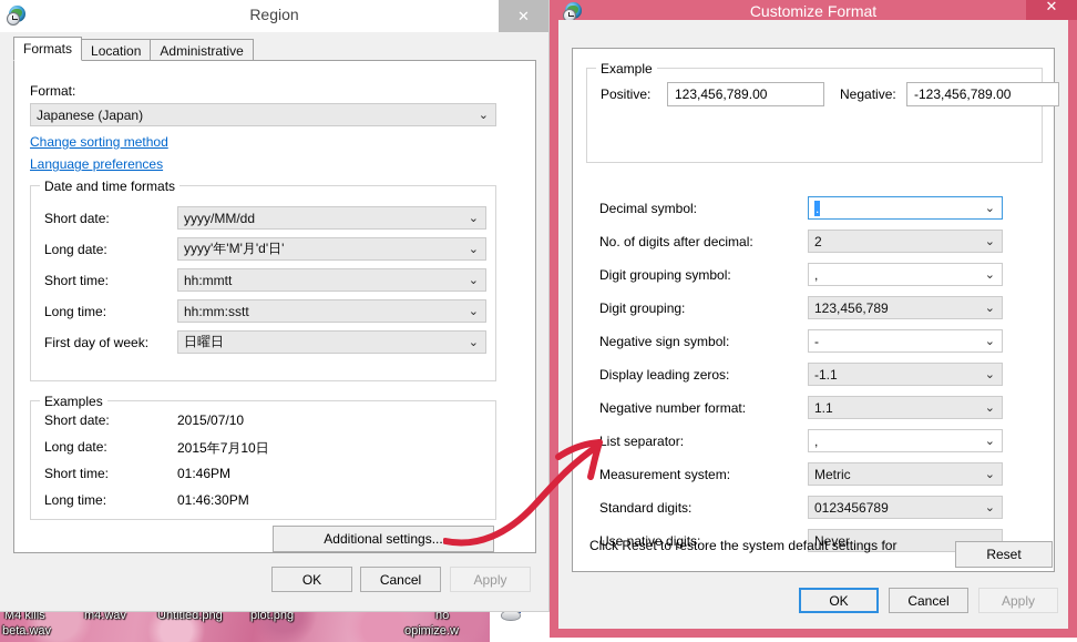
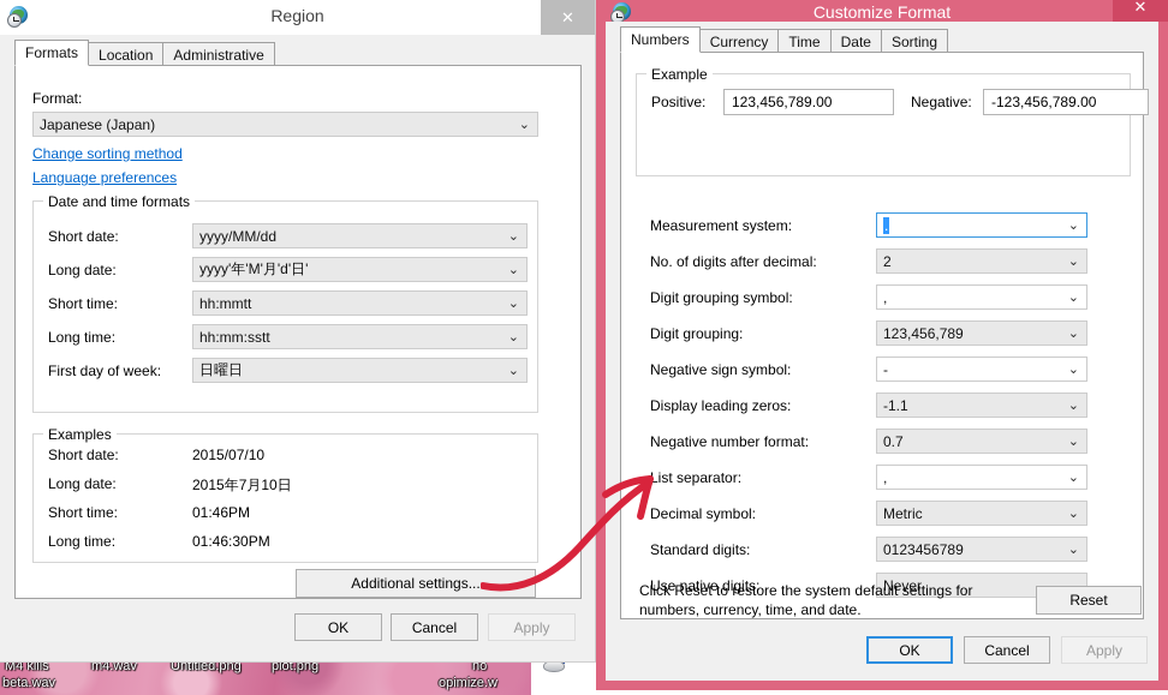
  M4 kills
  beta.wav
  m4.wav
  Untitled.png
  plot.png
  no
  opimize.w
  Region
  ✕
  Formats
  Location
  Administrative
  Format:
  Japanese (Japan)
  ⌄
  Change sorting method
  Language preferences
  Date and time formats
  Short date:
  yyyy/MM/dd
  ⌄
  Long date:
  yyyy'年'M'月'd'日'
  ⌄
  Short time:
  hh:mmtt
  ⌄
  Long time:
  hh:mm:sstt
  ⌄
  First day of week:
  日曜日
  ⌄
  Examples
  Short date:
  2015/07/10
  Long date:
  2015年7月10日
  Short time:
  01:46PM
  Long time:
  01:46:30PM
  Additional settings...
  OK
  Cancel
  Apply
  Customize Format
  ✕
+ Numbers
+ Currency
+ Time
+ Date
+ Sorting
  Example
  Positive:
  123,456,789.00
  Negative:
  -123,456,789.00
- Decimal symbol:
+ Measurement system:
  .
  ⌄
  No. of digits after decimal:
  2
  ⌄
  Digit grouping symbol:
  ,
  ⌄
  Digit grouping:
  123,456,789
  ⌄
  Negative sign symbol:
  -
  ⌄
  Display leading zeros:
  -1.1
  ⌄
  Negative number format:
- 1.1
+ 0.7
  ⌄
  List separator:
  ,
  ⌄
- Measurement system:
+ Decimal symbol:
  Metric
  ⌄
  Standard digits:
  0123456789
  ⌄
  Use native digits:
  Never
  Click Reset to restore the system default settings for
+ numbers, currency, time, and date.
  Reset
  OK
  Cancel
  Apply
